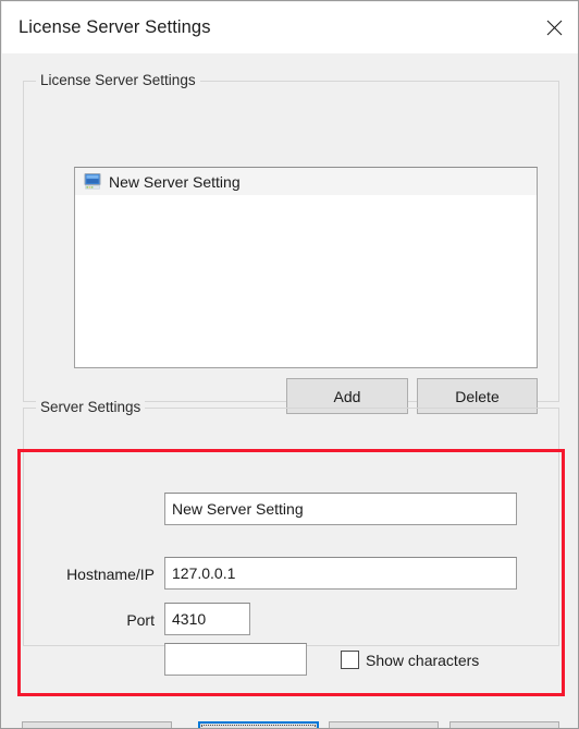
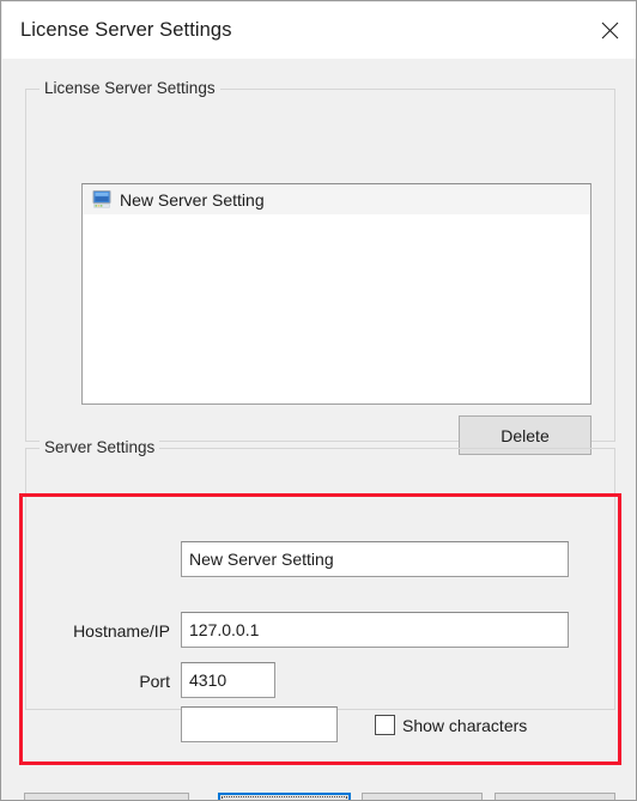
  License Server Settings
  License Server Settings
  New Server Setting
- Add
  Delete
  Server Settings
  New Server Setting
  Hostname/IP
  127.0.0.1
  Port
  4310
  Show characters
